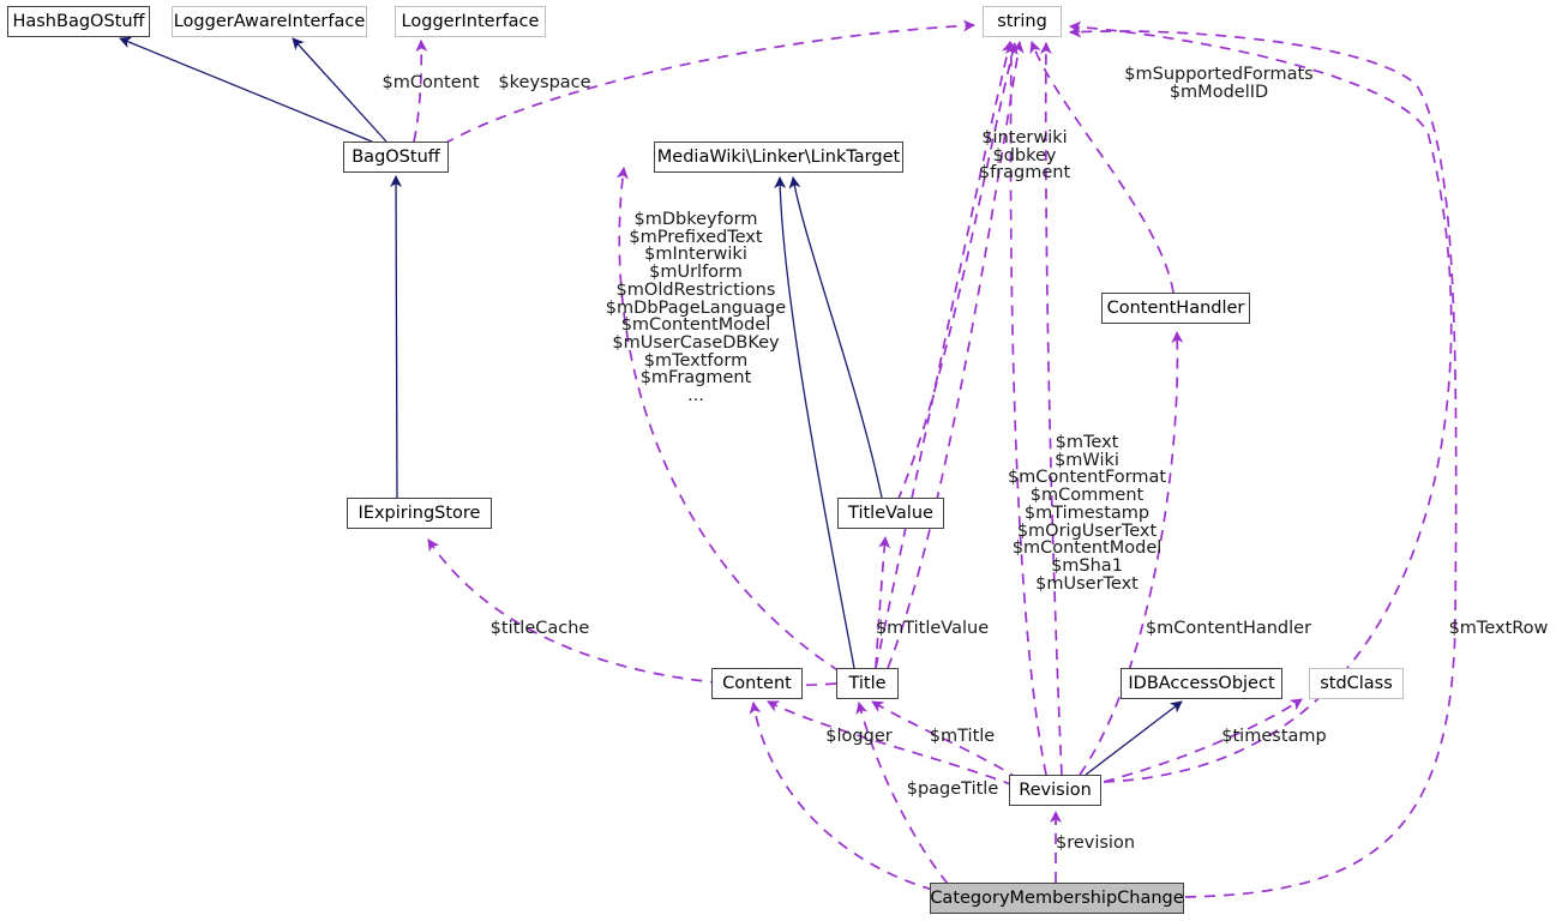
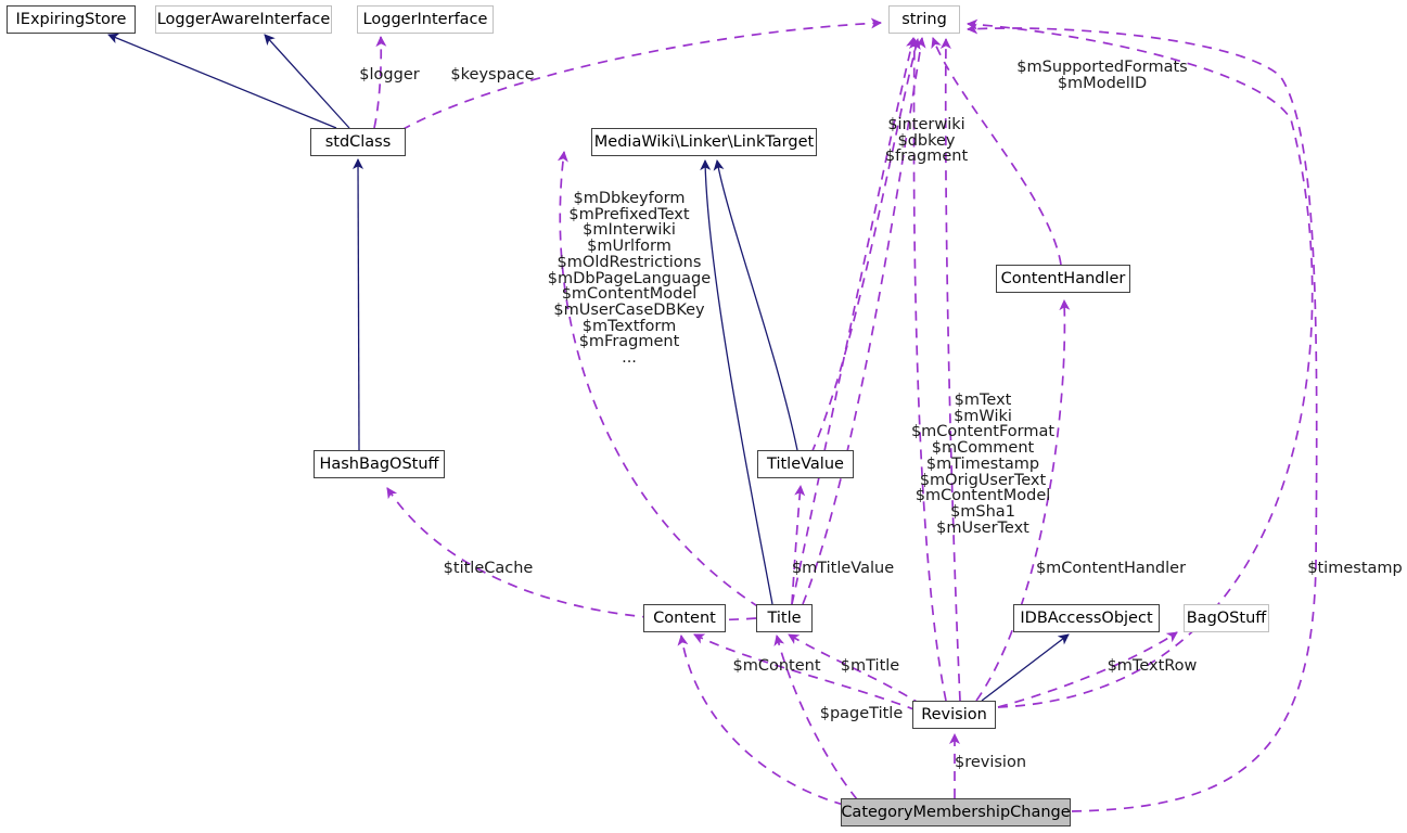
- HashBagOStuff
+ IExpiringStore
  LoggerAwareInterface
  LoggerInterface
  string
- BagOStuff
+ stdClass
  MediaWiki\Linker\LinkTarget
  ContentHandler
- IExpiringStore
+ HashBagOStuff
  TitleValue
  Content
  Title
  IDBAccessObject
- stdClass
+ BagOStuff
  Revision
  CategoryMembershipChange
- $mContent
+ $logger
  $keyspace
  $mSupportedFormats
  $mModelID
  $interwiki
  $dbkey
  $fragment
  $mDbkeyform
  $mPrefixedText
  $mInterwiki
  $mUrlform
  $mOldRestrictions
  $mDbPageLanguage
  $mContentModel
  $mUserCaseDBKey
  $mTextform
  $mFragment
  ...
  $mText
  $mWiki
  $mContentFormat
  $mComment
  $mTimestamp
  $mOrigUserText
  $mContentModel
  $mSha1
  $mUserText
  $titleCache
  $mTitleValue
  $mContentHandler
- $mTextRow
+ $timestamp
- $logger
+ $mContent
  $mTitle
- $timestamp
+ $mTextRow
  $pageTitle
  $revision
